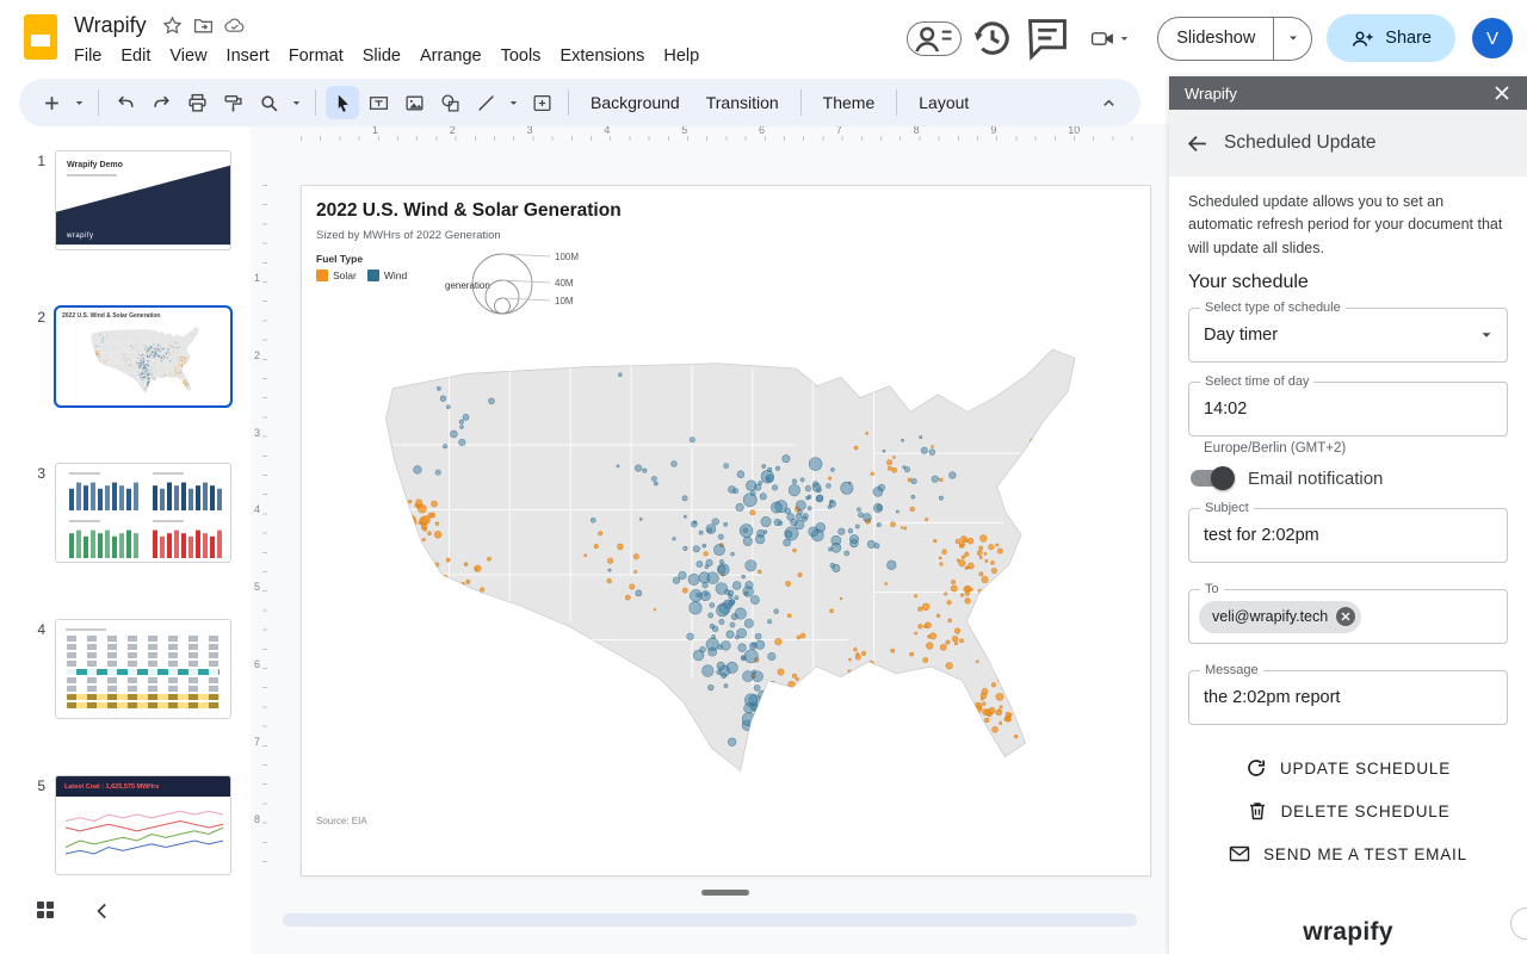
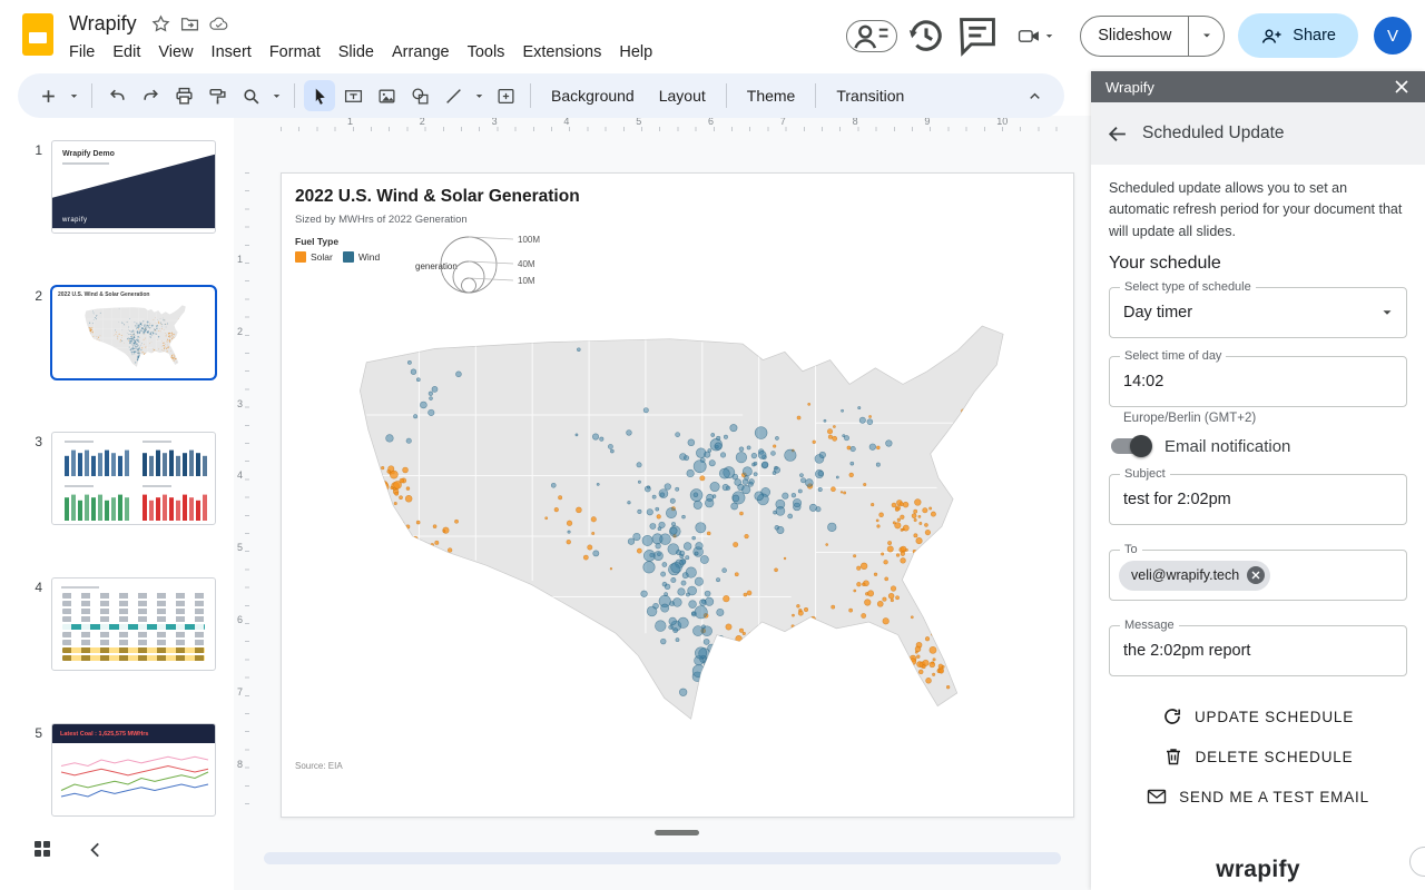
  Wrapify
  File
  Edit
  View
  Insert
  Format
  Slide
  Arrange
  Tools
  Extensions
  Help
  Slideshow
  Share
  V
  Background
- Transition
+ Layout
  Theme
- Layout
+ Transition
  1
  2
  3
  4
  5
  1
  2
  3
  4
  5
  6
  7
  8
  9
  10
  1
  2
  3
  4
  5
  6
  7
  8
  2022 U.S. Wind & Solar Generation
  Sized by MWHrs of 2022 Generation
  Fuel Type
  Solar
  Wind
  genertion
  100M
  40M
  10M
  Source: EIA
  Wrapify
  Scheduled Update
  Scheduled update allows you to set an automatic refresh period for your document that will update all slides.
  Your schedule
  Select type of schedule
  Day timer
  Select time of day
  14:02
  Europe/Berlin (GMT+2)
  Email notification
  Subject
  test for 2:02pm
  To
  veli@wrapify.tech
  Message
  the 2:02pm report
  UPDATE SCHEDULE
  DELETE SCHEDULE
  SEND ME A TEST EMAIL
  wrapify
